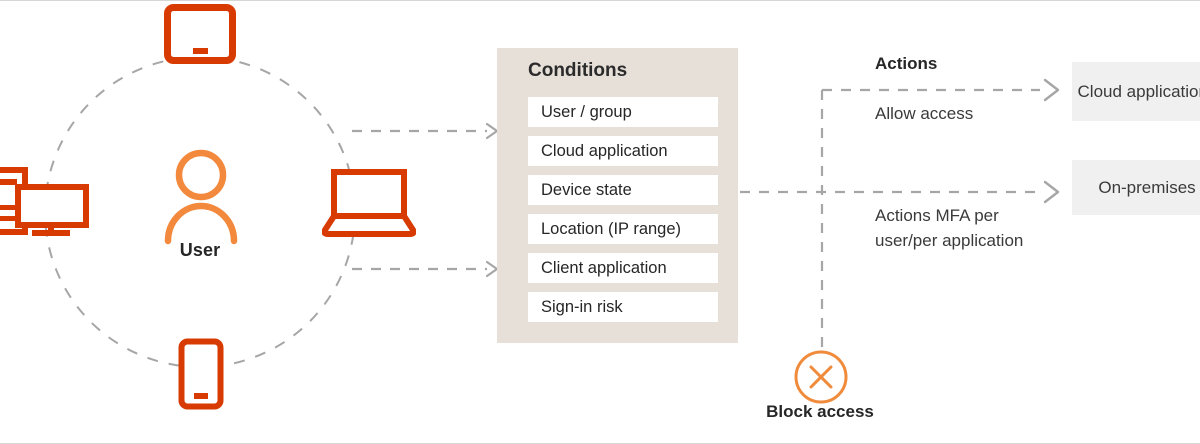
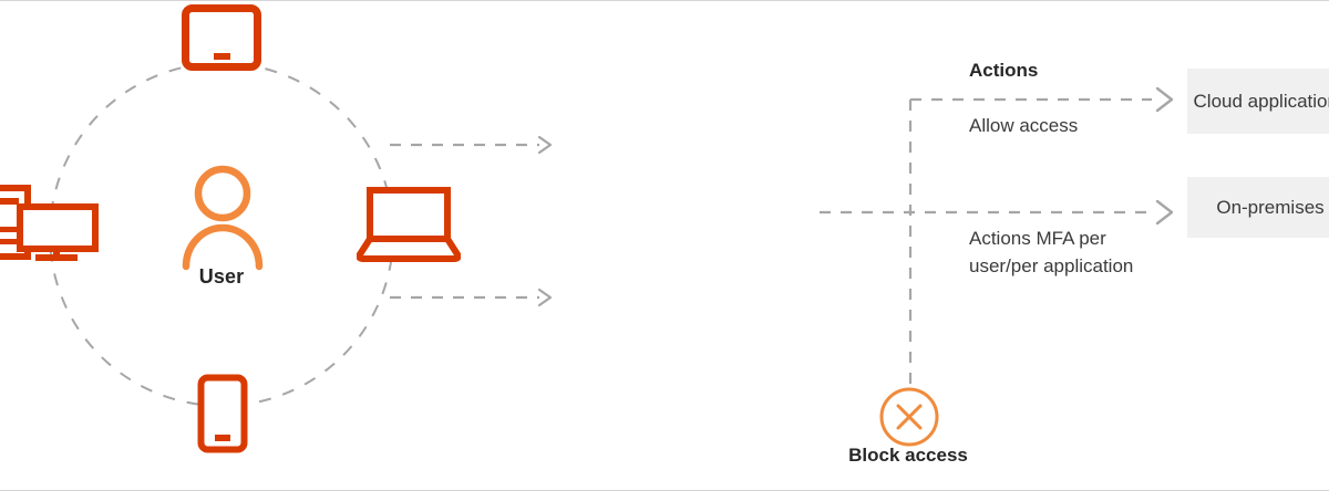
  User
- Conditions
- User / group
- Cloud application
- Device state
- Location (IP range)
- Client application
- Sign-in risk
  Actions
  Allow access
  Actions MFA per user/per application
  Block access
  Cloud applicatio
  On-premises
